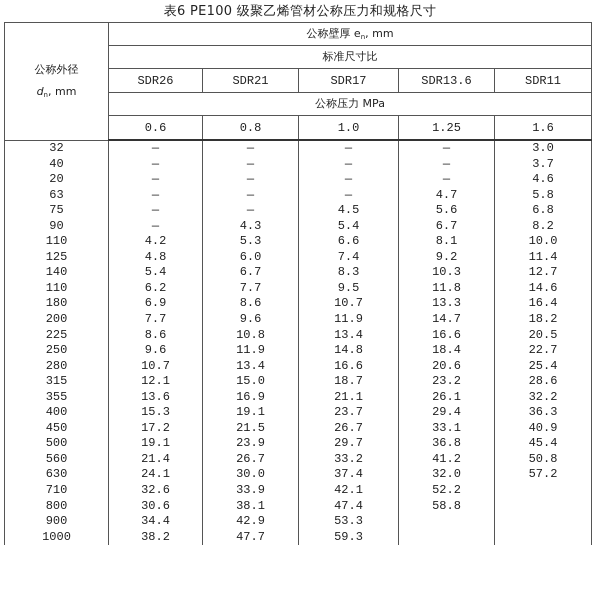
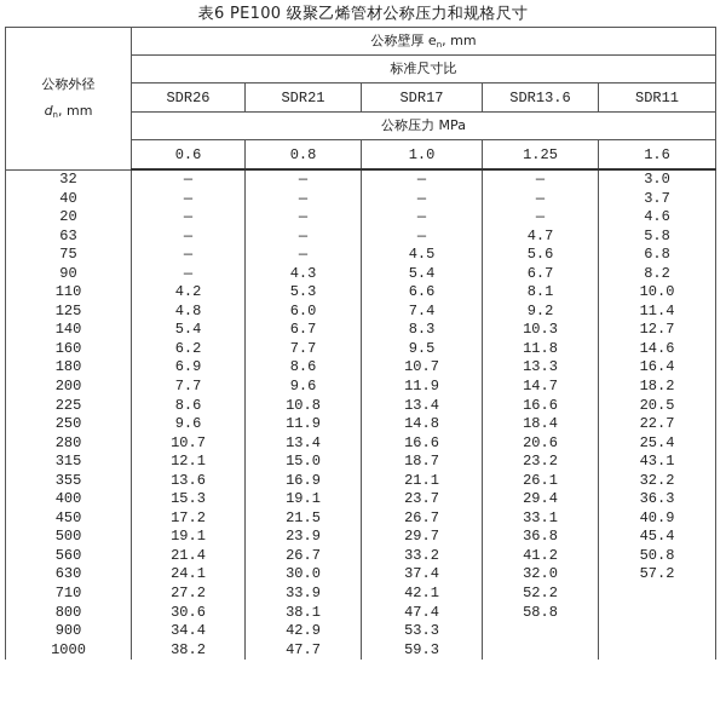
  表6 PE100 级聚乙烯管材公称压力和规格尺寸
  公称外径 dn, mm	公称壁厚 en, mm
  标准尺寸比
  SDR26	SDR21	SDR17	SDR13.6	SDR11
  公称压力 MPa
  0.6	0.8	1.0	1.25	1.6
  32	—	—	—	—	3.0
  40	—	—	—	—	3.7
  20	—	—	—	—	4.6
  63	—	—	—	4.7	5.8
  75	—	—	4.5	5.6	6.8
  90	—	4.3	5.4	6.7	8.2
  110	4.2	5.3	6.6	8.1	10.0
  125	4.8	6.0	7.4	9.2	11.4
  140	5.4	6.7	8.3	10.3	12.7
- 110	6.2	7.7	9.5	11.8	14.6
+ 160	6.2	7.7	9.5	11.8	14.6
  180	6.9	8.6	10.7	13.3	16.4
  200	7.7	9.6	11.9	14.7	18.2
  225	8.6	10.8	13.4	16.6	20.5
  250	9.6	11.9	14.8	18.4	22.7
  280	10.7	13.4	16.6	20.6	25.4
- 315	12.1	15.0	18.7	23.2	28.6
+ 315	12.1	15.0	18.7	23.2	43.1
  355	13.6	16.9	21.1	26.1	32.2
  400	15.3	19.1	23.7	29.4	36.3
  450	17.2	21.5	26.7	33.1	40.9
  500	19.1	23.9	29.7	36.8	45.4
  560	21.4	26.7	33.2	41.2	50.8
  630	24.1	30.0	37.4	32.0	57.2
- 710	32.6	33.9	42.1	52.2
+ 710	27.2	33.9	42.1	52.2
  800	30.6	38.1	47.4	58.8
  900	34.4	42.9	53.3
  1000	38.2	47.7	59.3
